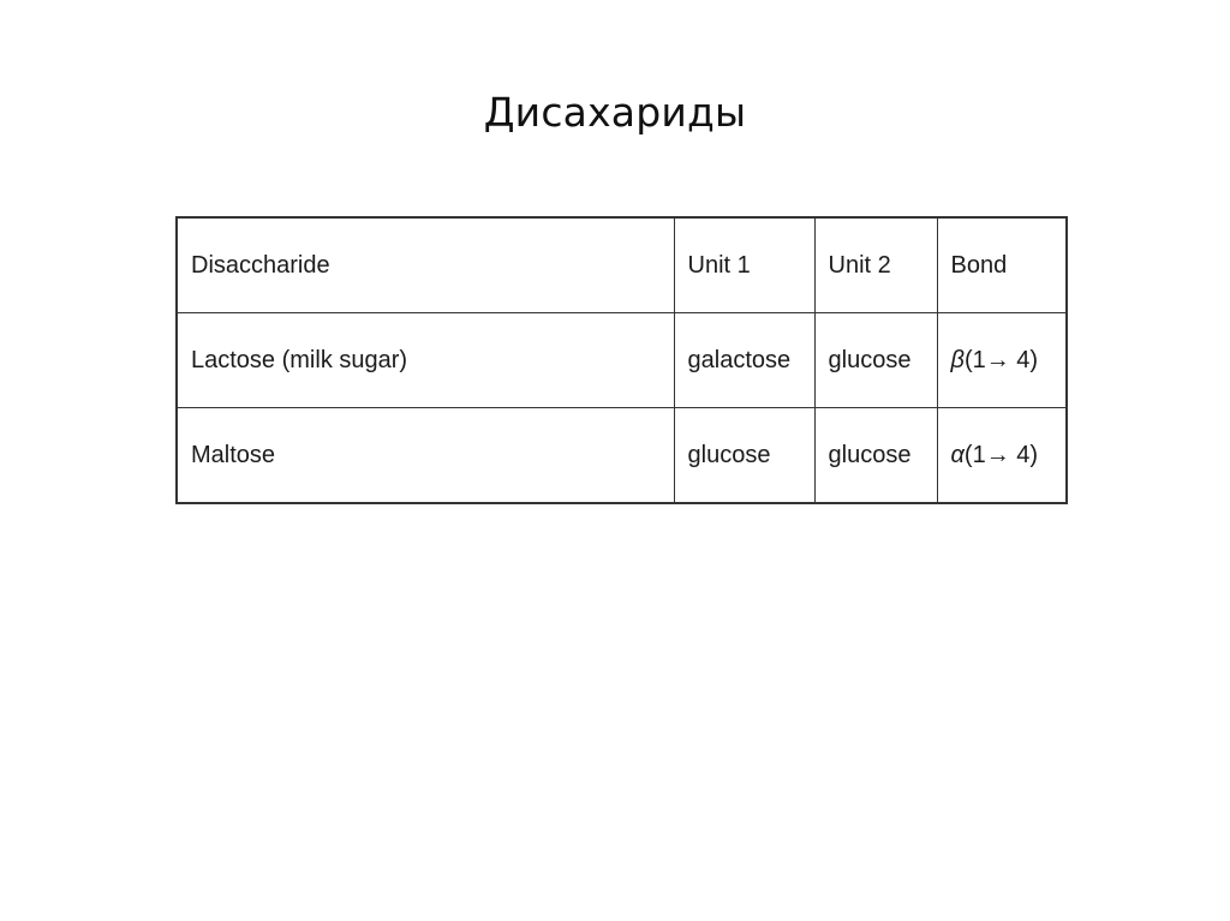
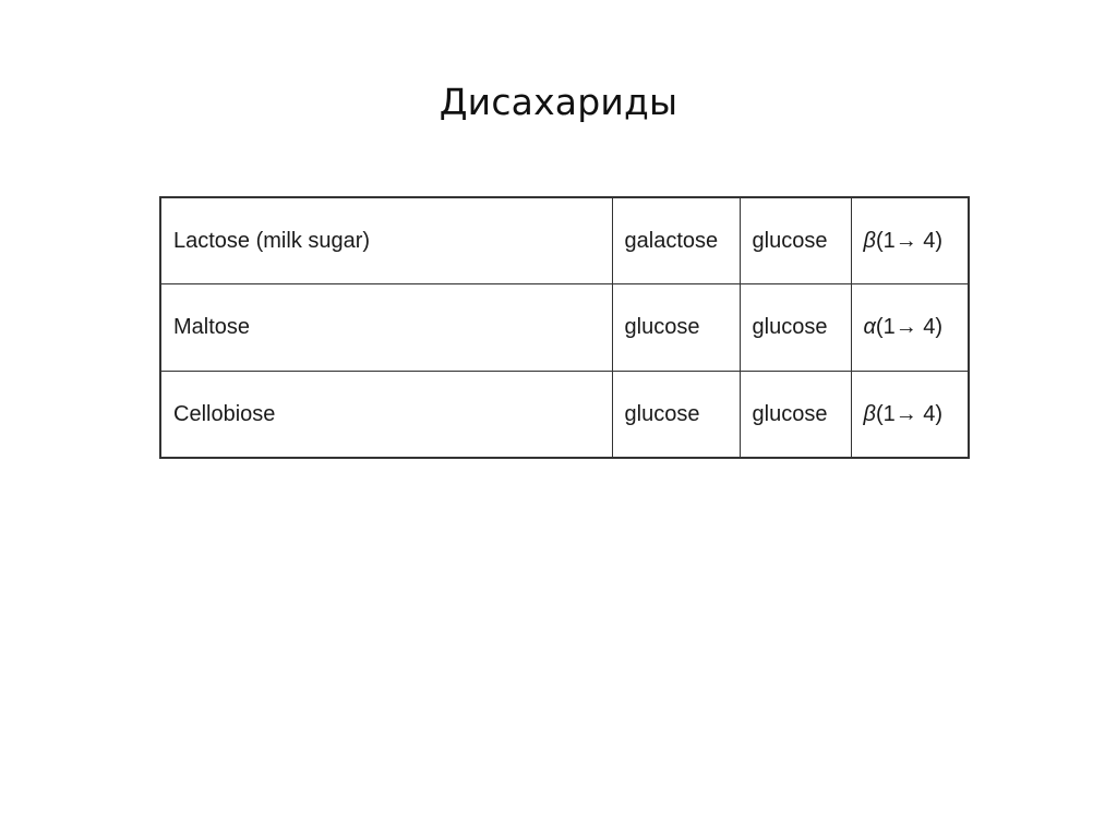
  Дисахариды
- Disaccharide	Unit 1	Unit 2	Bond
  Lactose (milk sugar)	galactose	glucose	β(1→ 4)
  Maltose	glucose	glucose	α(1→ 4)
+ Cellobiose	glucose	glucose	β(1→ 4)
